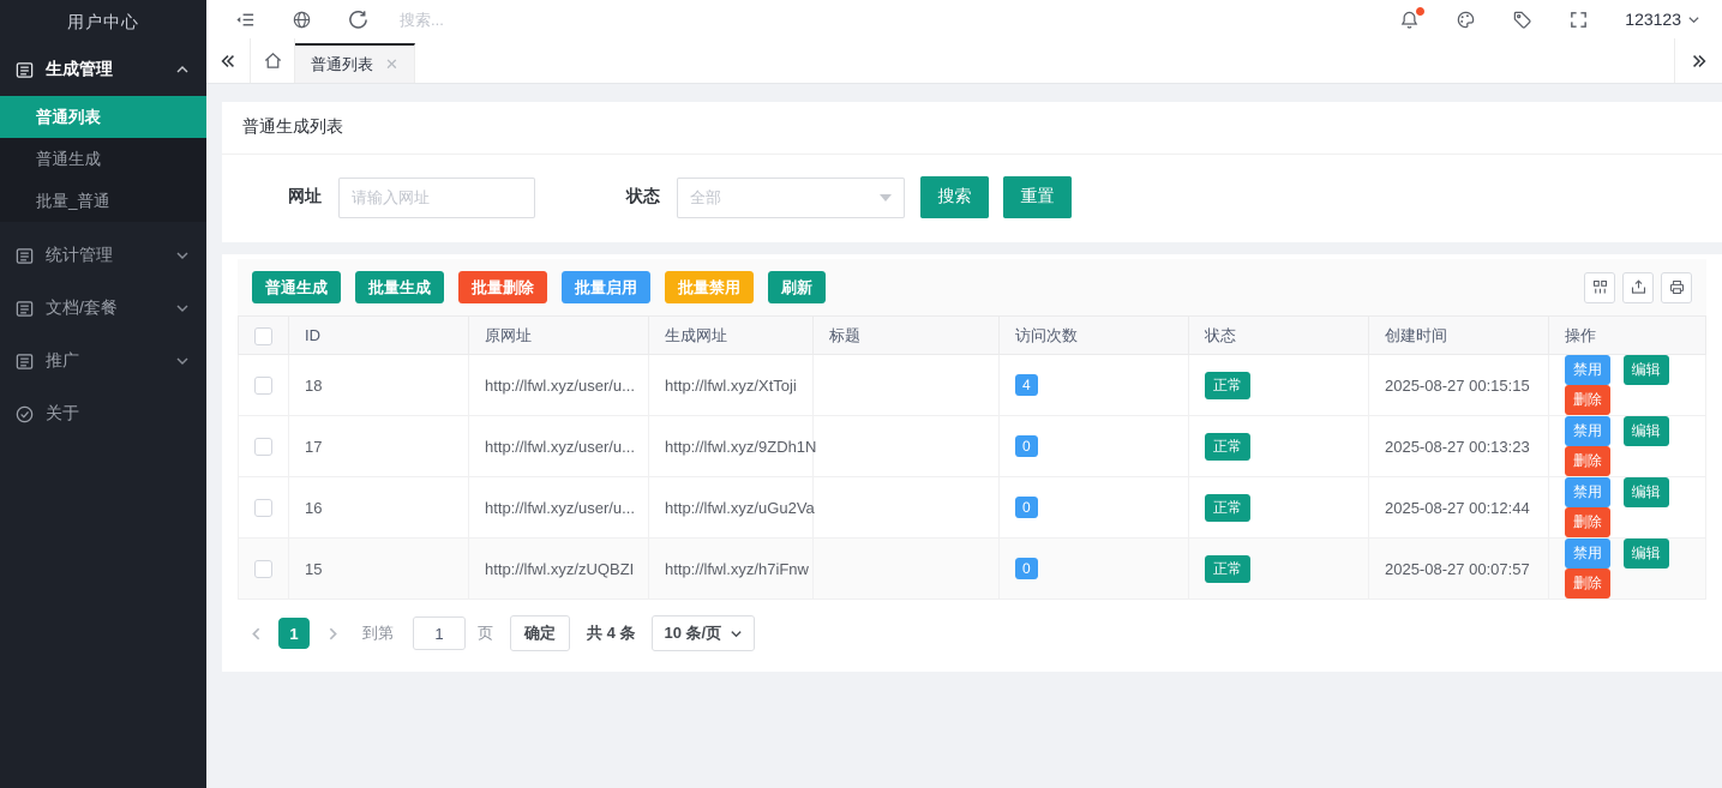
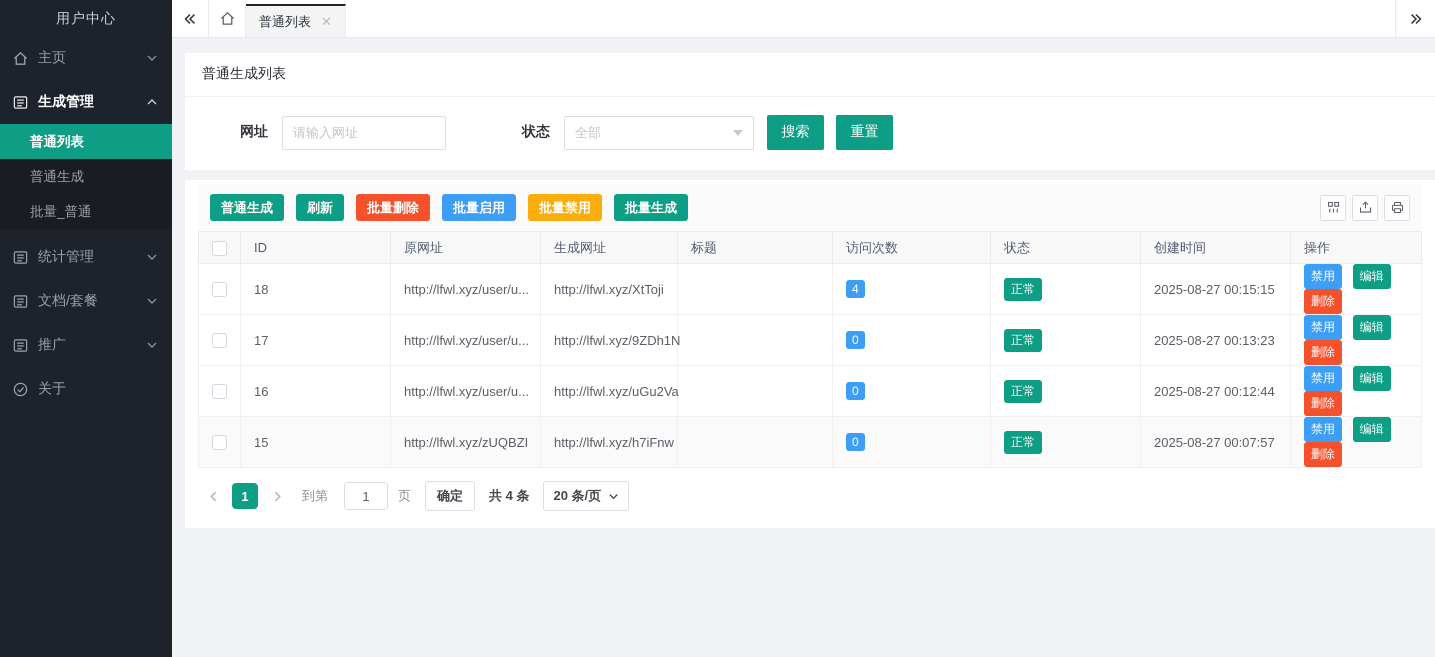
  用户中心
+ 主页
  生成管理
  普通列表
  普通生成
  批量_普通
  统计管理
  文档/套餐
  推广
  关于
- 搜索...
- 123123
  普通列表
  ✕
  普通生成列表
  网址
  请输入网址
  状态
  全部
  搜索
  重置
  普通生成
- 批量生成
+ 刷新
  批量删除
  批量启用
  批量禁用
- 刷新
+ 批量生成
  	ID	原网址	生成网址	标题	访问次数	状态	创建时间	操作
  	18	http://lfwl.xyz/user/u...	http://lfwl.xyz/XtToji		4	正常	2025-08-27 00:15:15	禁用 编辑 删除
  	17	http://lfwl.xyz/user/u...	http://lfwl.xyz/9ZDh1N		0	正常	2025-08-27 00:13:23	禁用 编辑 删除
  	16	http://lfwl.xyz/user/u...	http://lfwl.xyz/uGu2Va		0	正常	2025-08-27 00:12:44	禁用 编辑 删除
  	15	http://lfwl.xyz/zUQBZI	http://lfwl.xyz/h7iFnw		0	正常	2025-08-27 00:07:57	禁用 编辑 删除
  1
  到第
  1
  页
  确定
  共 4 条
- 10 条/页
+ 20 条/页
